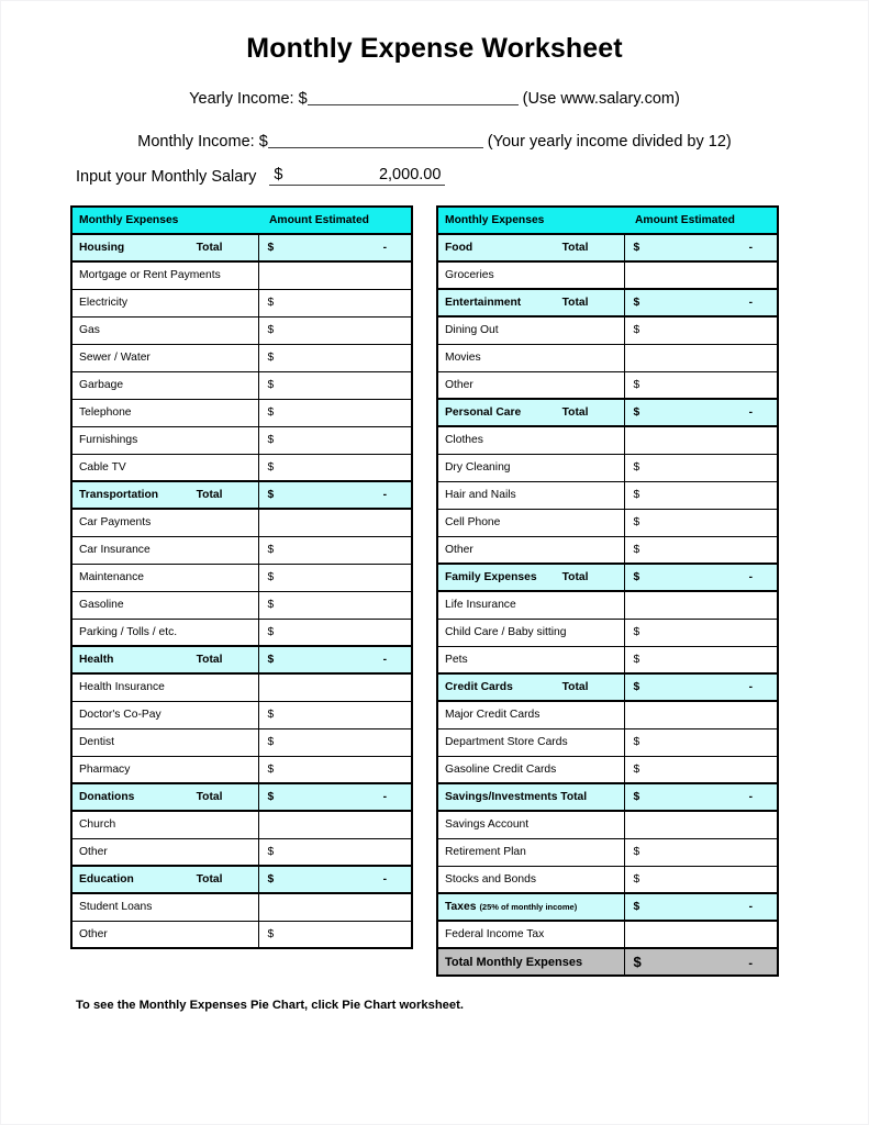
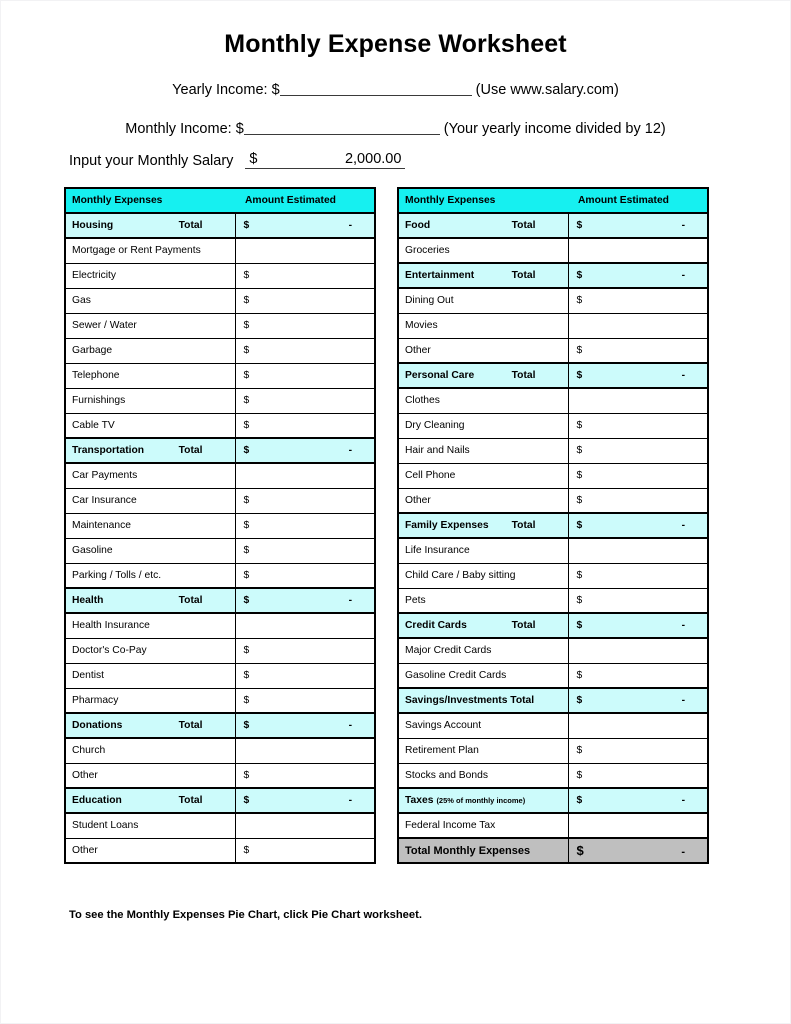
  Monthly Expense Worksheet
  Yearly Income: $ (Use www.salary.com)
  Monthly Income: $ (Your yearly income divided by 12)
  Input your Monthly Salary
  $
  2,000.00
  Monthly Expenses	Amount Estimated
  Housing Total	$ -
  Mortgage or Rent Payments
  Electricity	$
  Gas	$
  Sewer / Water	$
  Garbage	$
  Telephone	$
  Furnishings	$
  Cable TV	$
  Transportation Total	$ -
  Car Payments
  Car Insurance	$
  Maintenance	$
  Gasoline	$
  Parking / Tolls / etc.	$
  Health Total	$ -
  Health Insurance
  Doctor's Co-Pay	$
  Dentist	$
  Pharmacy	$
  Donations Total	$ -
  Church
  Other	$
  Education Total	$ -
  Student Loans
  Other	$
  Monthly Expenses	Amount Estimated
  Food Total	$ -
  Groceries
  Entertainment Total	$ -
  Dining Out	$
  Movies
  Other	$
  Personal Care Total	$ -
  Clothes
  Dry Cleaning	$
  Hair and Nails	$
  Cell Phone	$
  Other	$
  Family Expenses Total	$ -
  Life Insurance
  Child Care / Baby sitting	$
  Pets	$
  Credit Cards Total	$ -
  Major Credit Cards
- Department Store Cards	$
  Gasoline Credit Cards	$
  Savings/Investments Total	$ -
  Savings Account
  Retirement Plan	$
  Stocks and Bonds	$
  Taxes (25% of monthly income)	$ -
  Federal Income Tax
  Total Monthly Expenses	$ -
  To see the Monthly Expenses Pie Chart, click Pie Chart worksheet.
